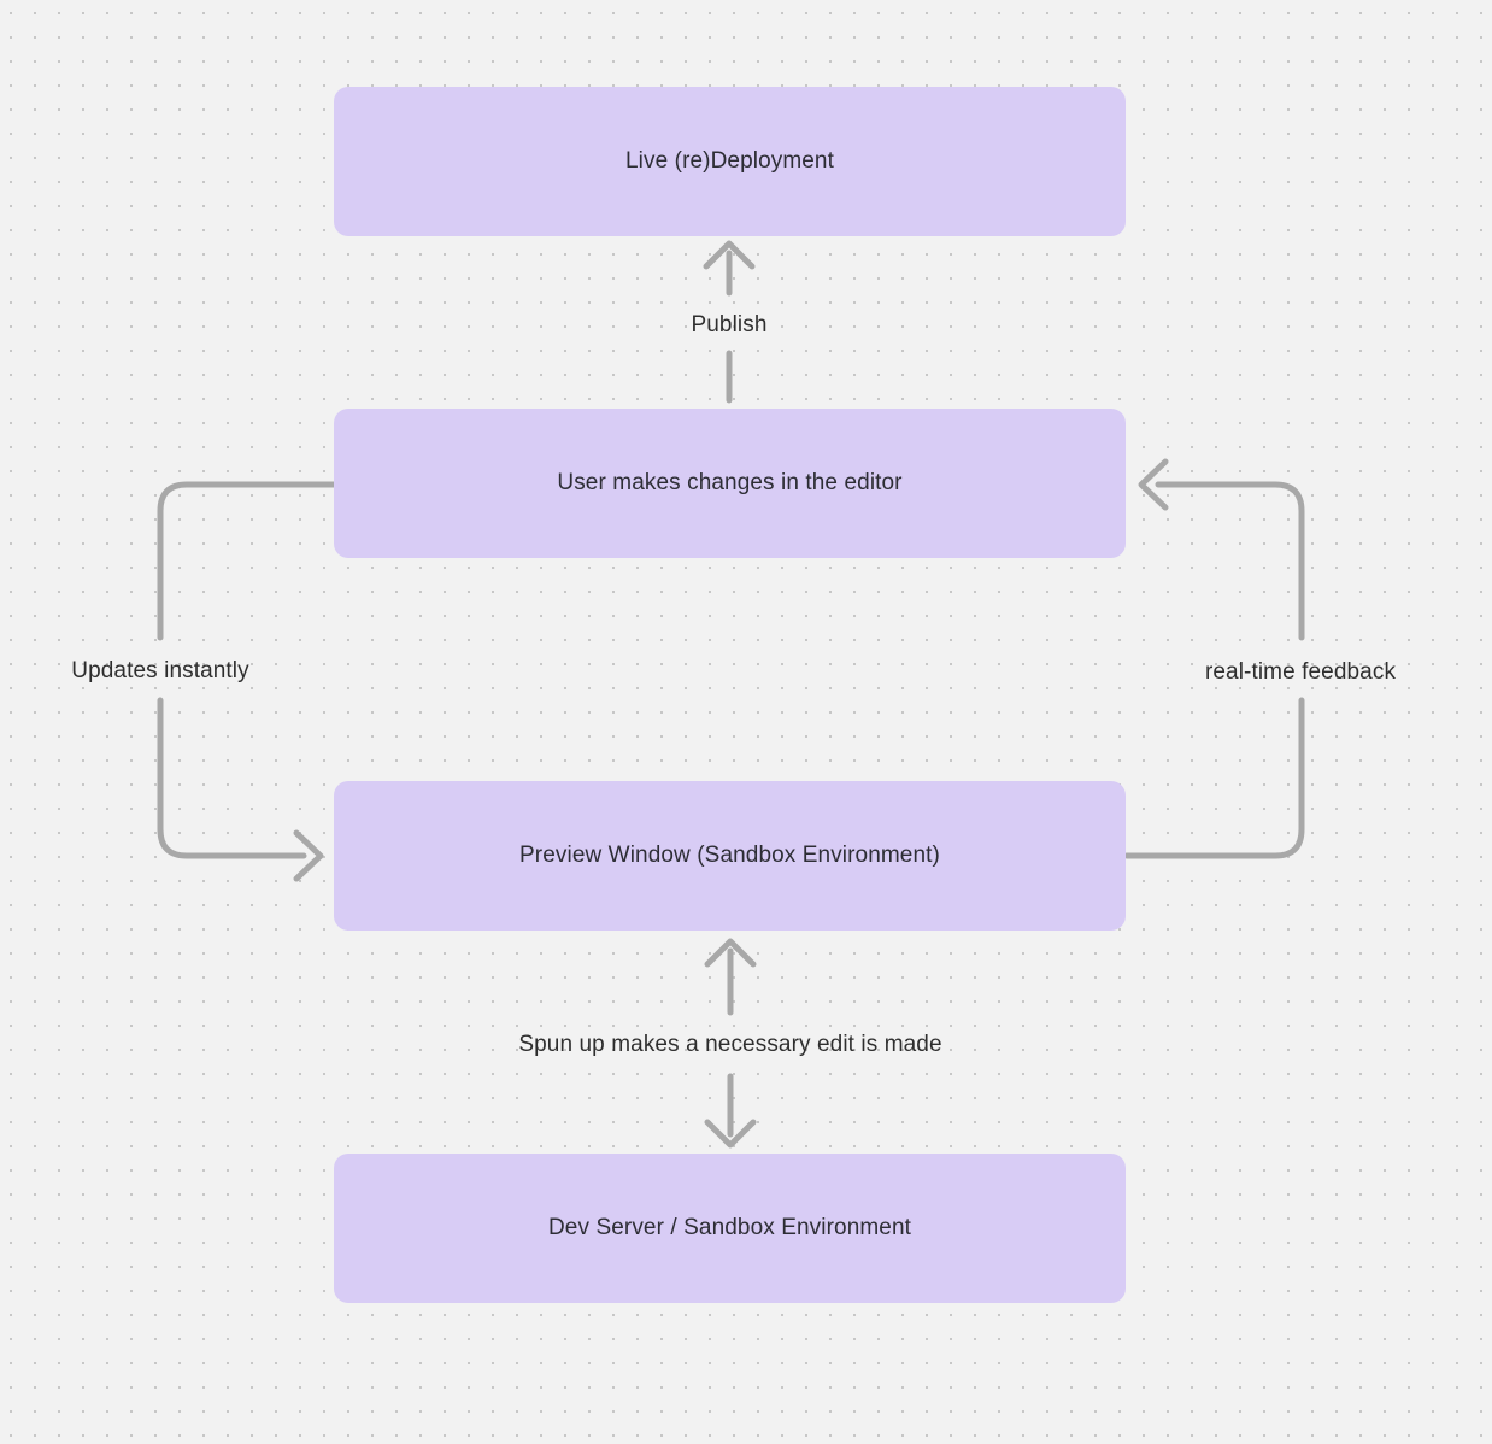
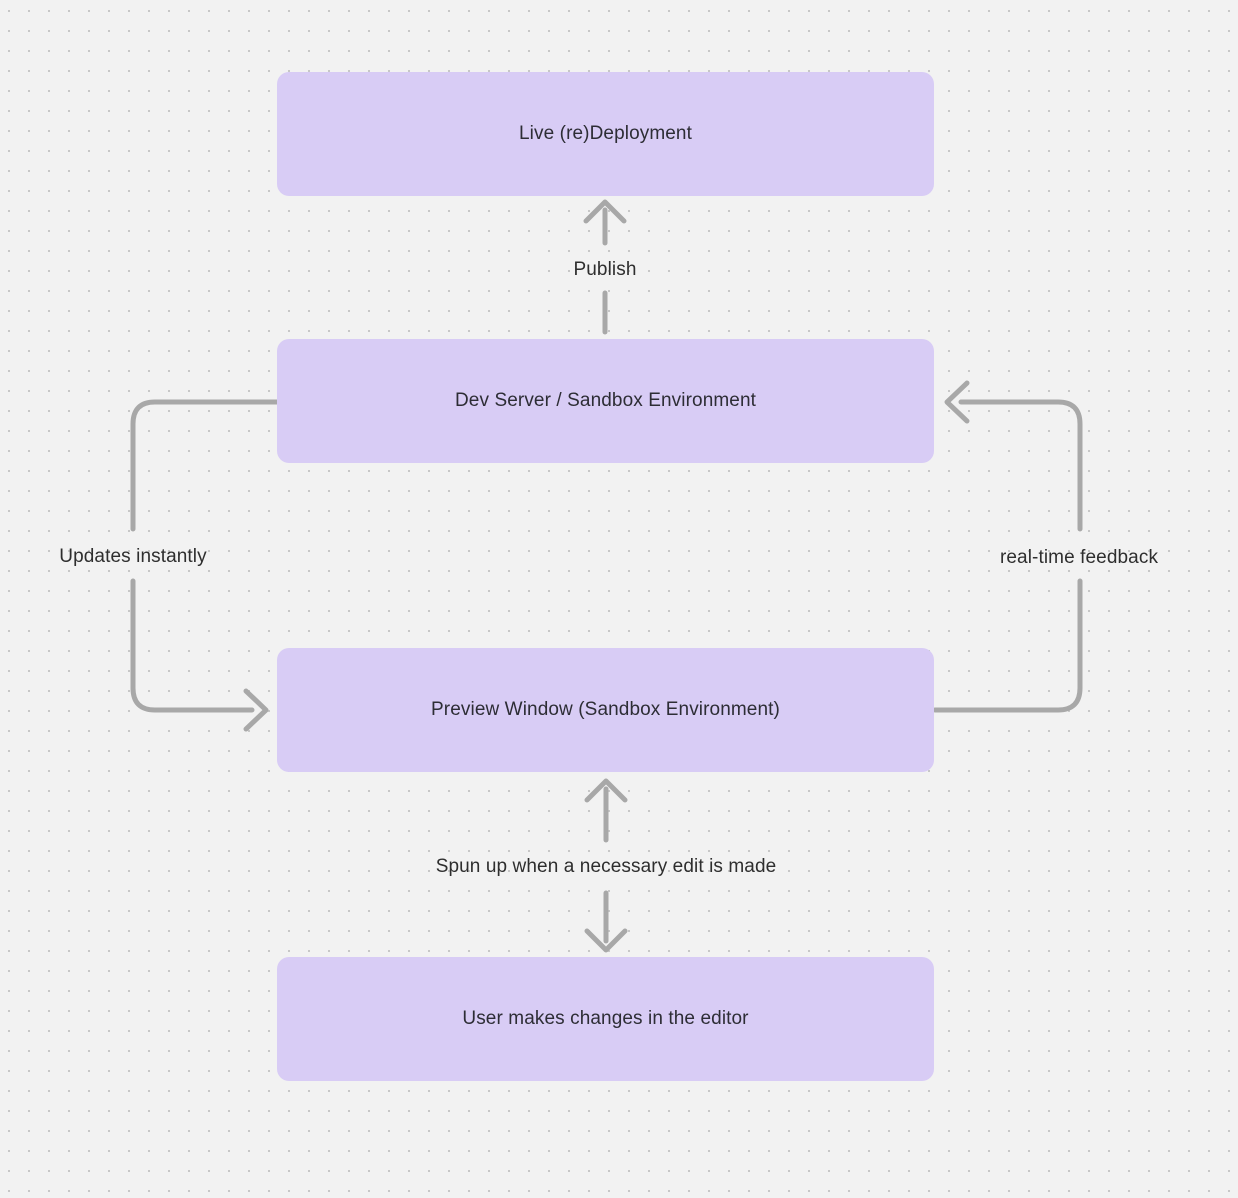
  Live (re)Deployment
- User makes changes in the editor
+ Dev Server / Sandbox Environment
  Preview Window (Sandbox Environment)
- Dev Server / Sandbox Environment
+ User makes changes in the editor
  Publish
  Updates instantly
  real-time feedback
- Spun up makes a necessary edit is made
+ Spun up when a necessary edit is made
